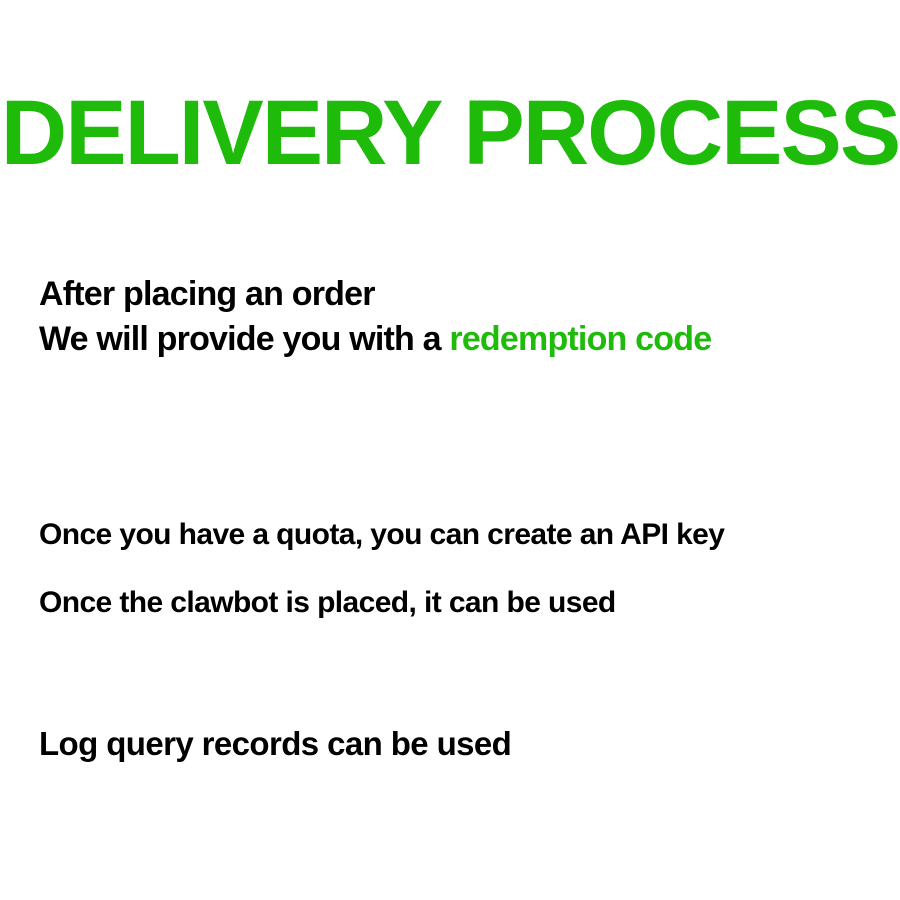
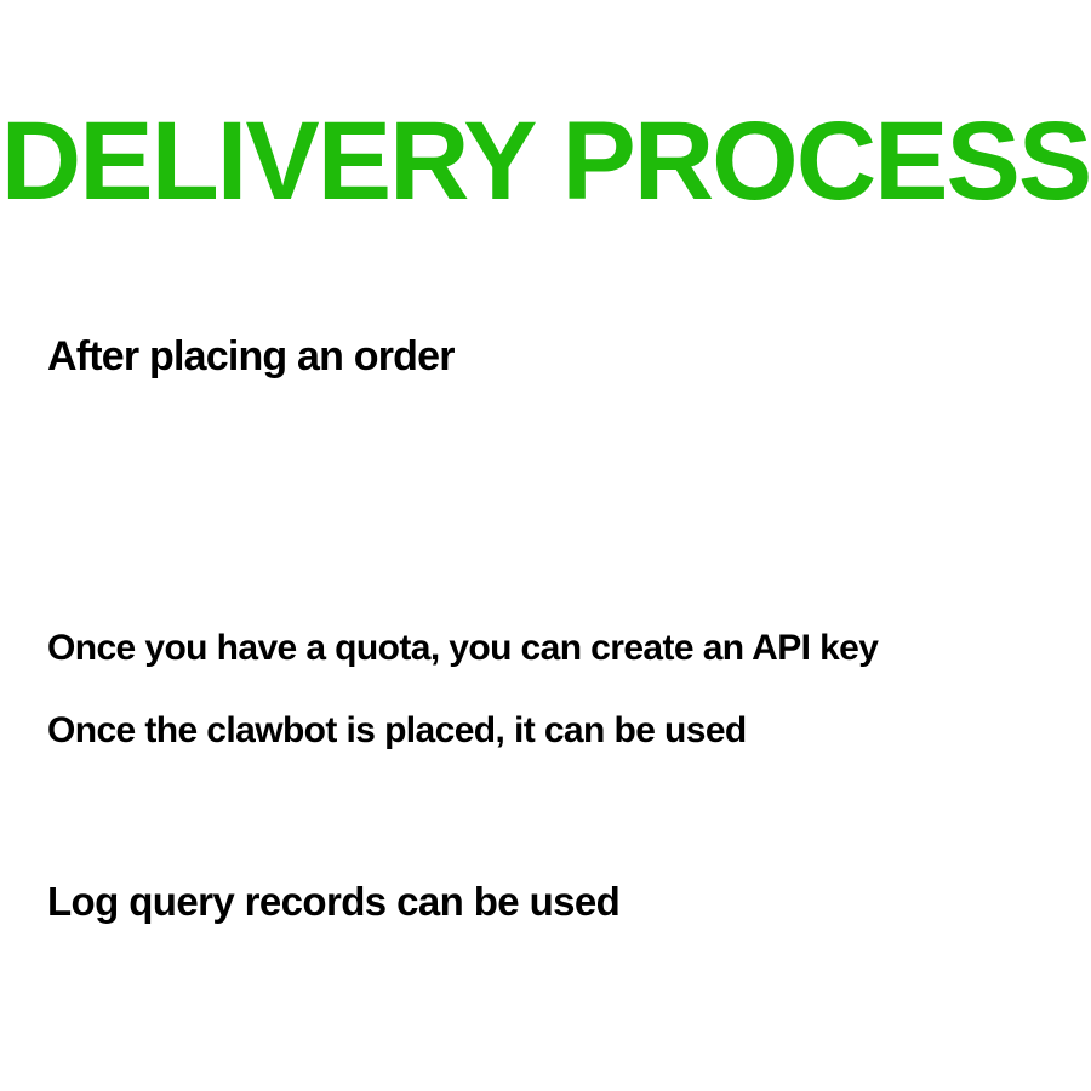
  DELIVERY PROCESS
  After placing an order
- We will provide you with a redemption code
  Once you have a quota, you can create an API key
  Once the clawbot is placed, it can be used
  Log query records can be used
